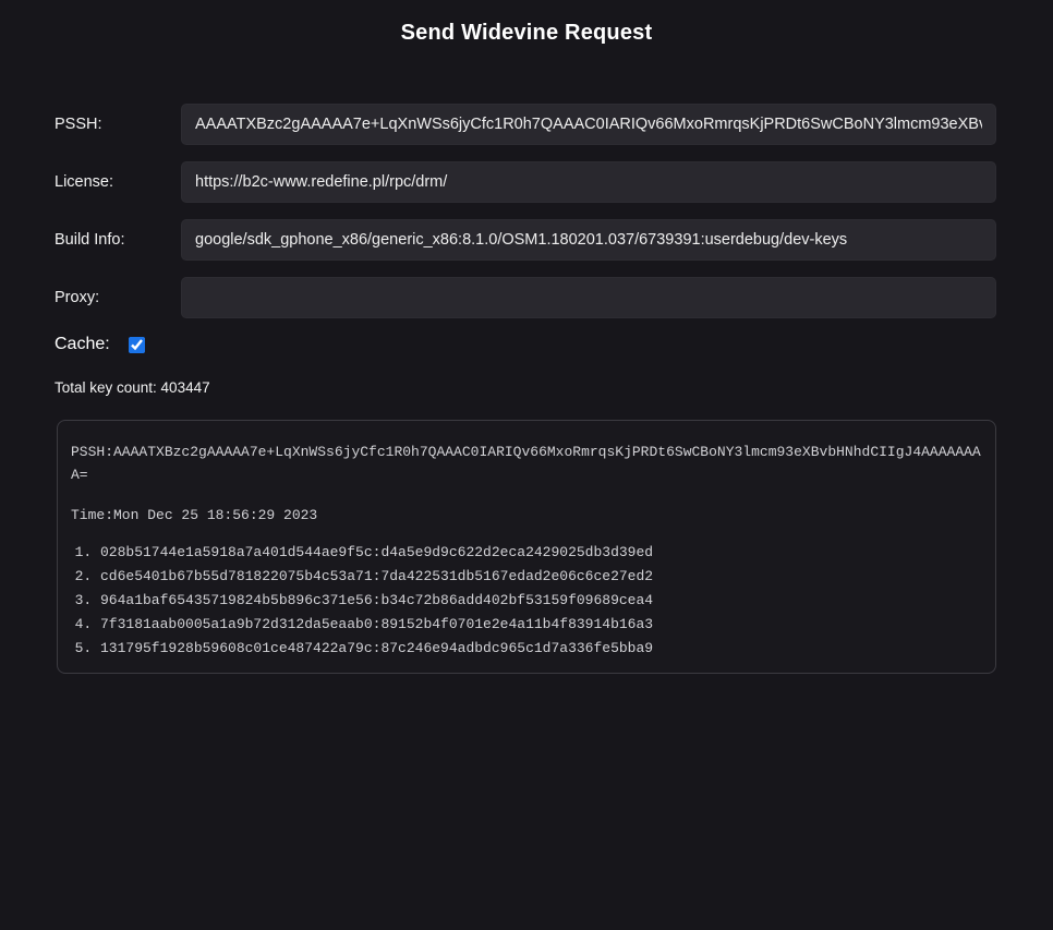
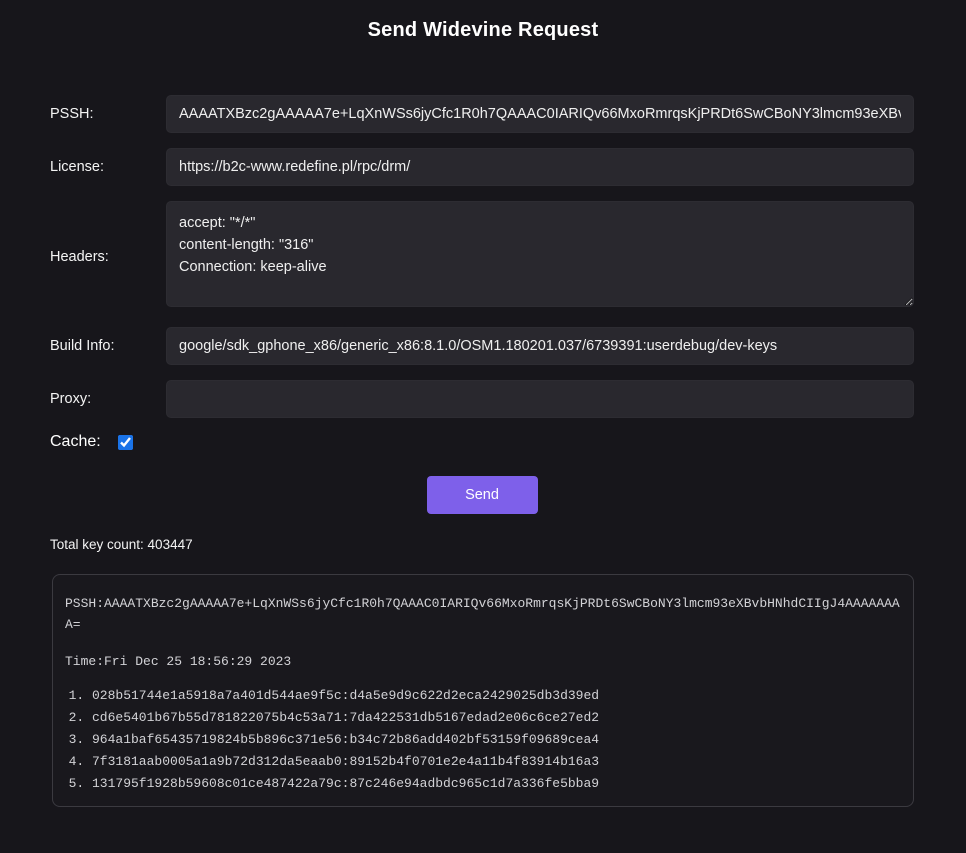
  Send Widevine Request
  PSSH:
  AAAATXBzc2gAAAAA7e+LqXnWSs6jyCfc1R0h7QAAAC0IARIQv66MxoRmrqsKjPRDt6SwCBoNY3lmcm93eXB
  License:
  https://b2c-www.redefine.pl/rpc/drm/
+ Headers:
+ accept: "*/*"
+ content-length: "316"
+ Connection: keep-alive
  Build Info:
  google/sdk_gphone_x86/generic_x86:8.1.0/OSM1.180201.037/6739391:userdebug/dev-keys
  Proxy:
  Cache:
+ Send
  Total key count: 403447
  PSSH:AAAATXBzc2gAAAAA7e+LqXnWSs6jyCfc1R0h7QAAAC0IARIQv66MxoRmrqsKjPRDt6SwCBoNY3lmcm93eXBvbHNhdCIIgJ4AAAAAAAA=
- Time:Mon Dec 25 18:56:29 2023
+ Time:Fri Dec 25 18:56:29 2023
  028b51744e1a5918a7a401d544ae9f5c:d4a5e9d9c622d2eca2429025db3d39ed
  cd6e5401b67b55d781822075b4c53a71:7da422531db5167edad2e06c6ce27ed2
  964a1baf65435719824b5b896c371e56:b34c72b86add402bf53159f09689cea4
  7f3181aab0005a1a9b72d312da5eaab0:89152b4f0701e2e4a11b4f83914b16a3
  131795f1928b59608c01ce487422a79c:87c246e94adbdc965c1d7a336fe5bba9
